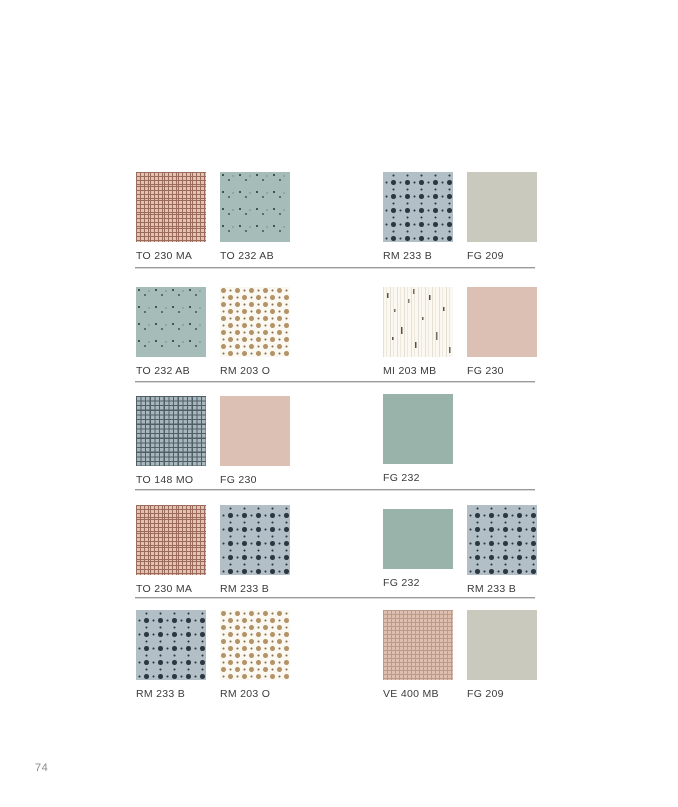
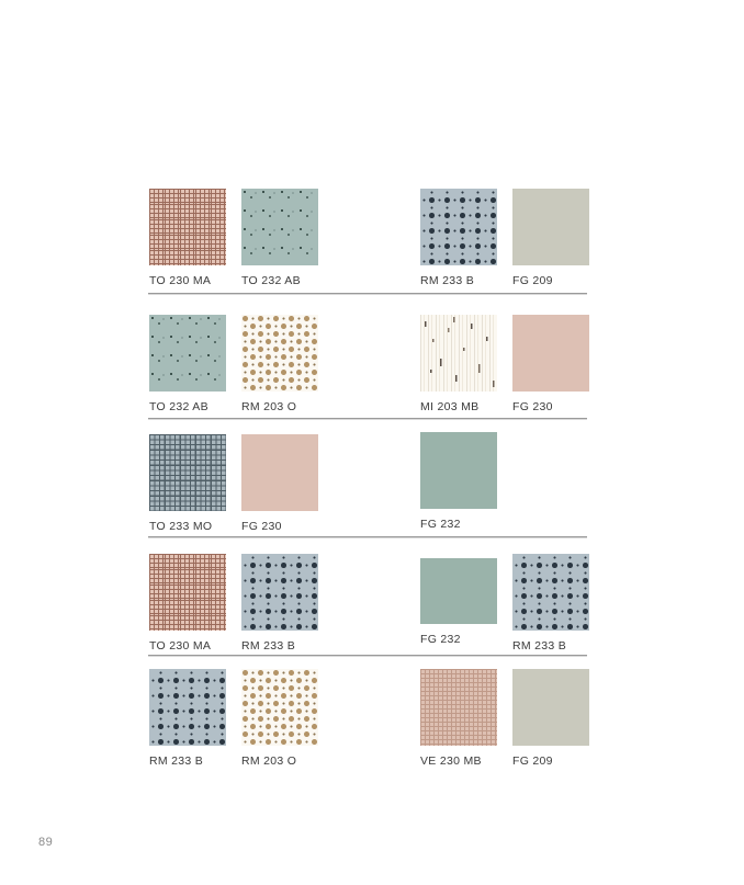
  TO 230 MA
  TO 232 AB
  RM 233 B
  FG 209
  TO 232 AB
  RM 203 O
  MI 203 MB
  FG 230
- TO 148 MO
+ TO 233 MO
  FG 230
  FG 232
  TO 230 MA
  RM 233 B
  FG 232
  RM 233 B
  RM 233 B
  RM 203 O
- VE 400 MB
+ VE 230 MB
  FG 209
- 74
+ 89
